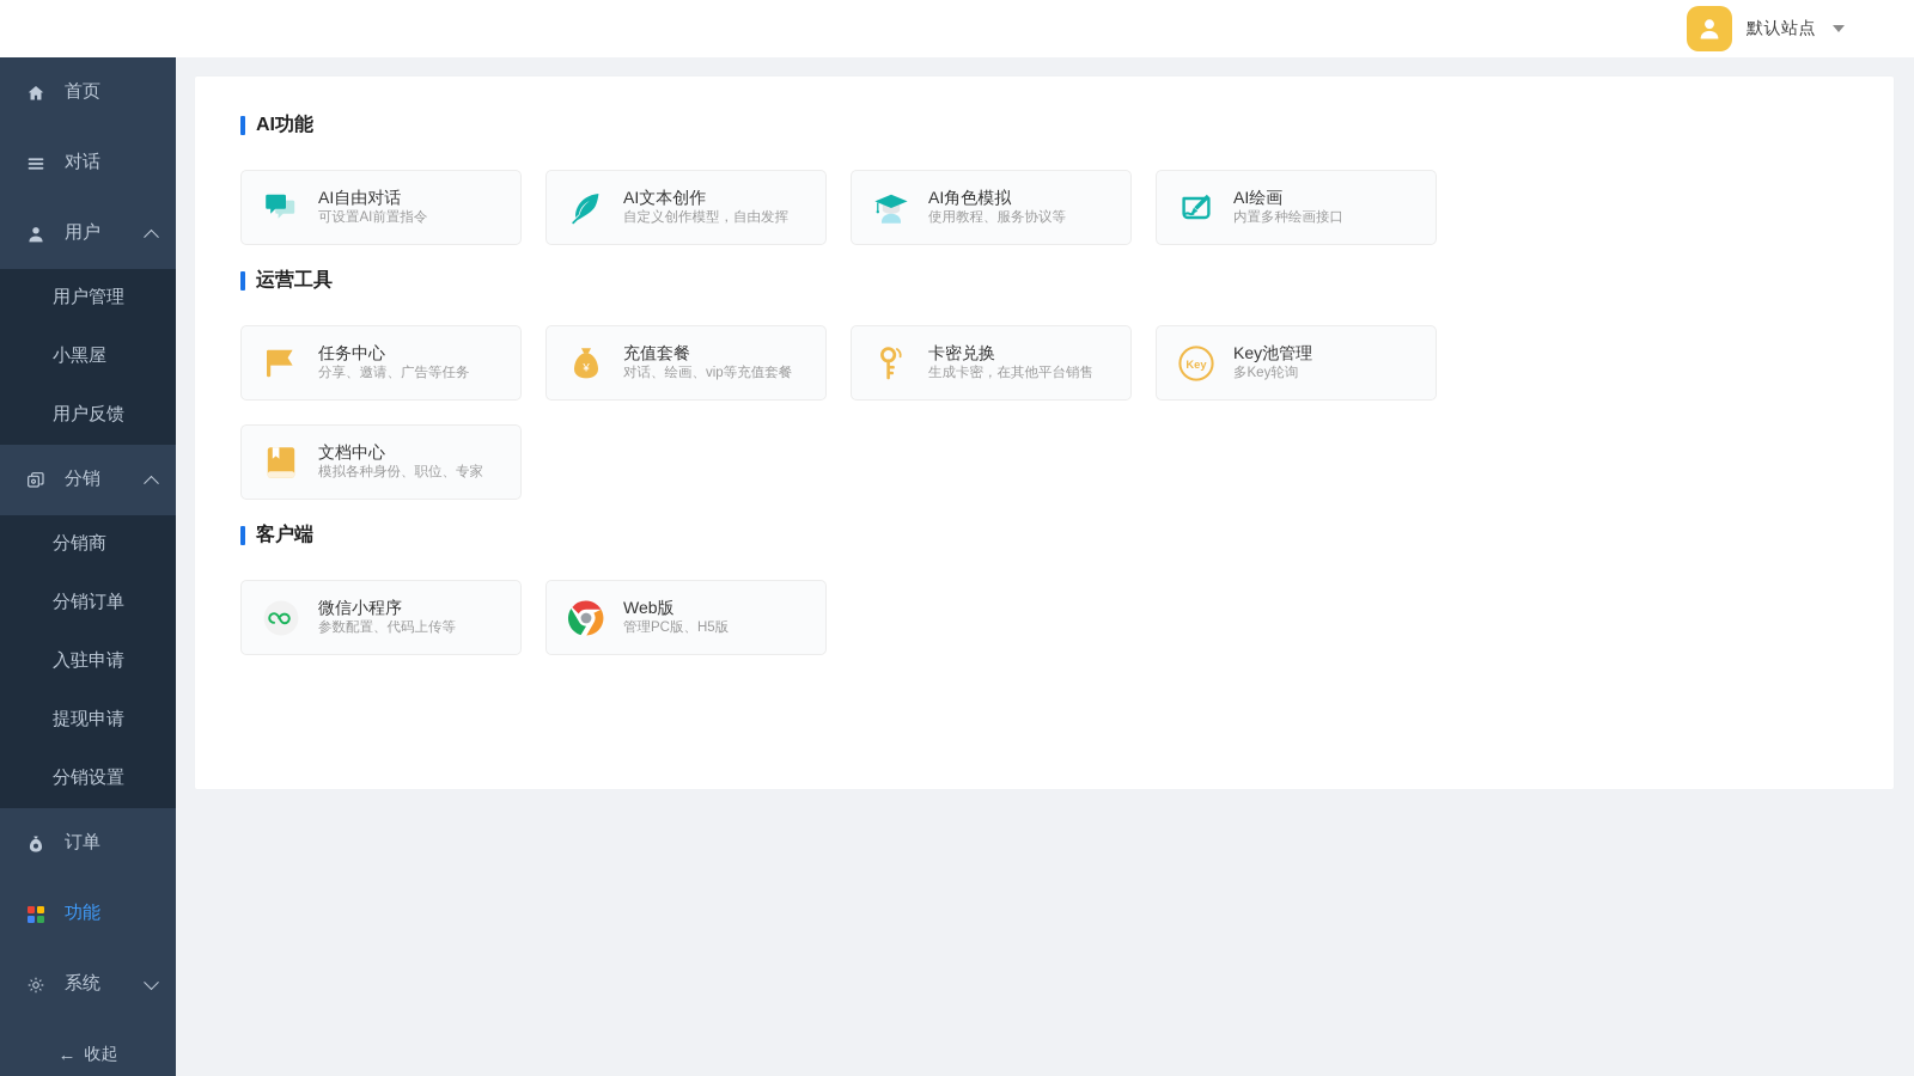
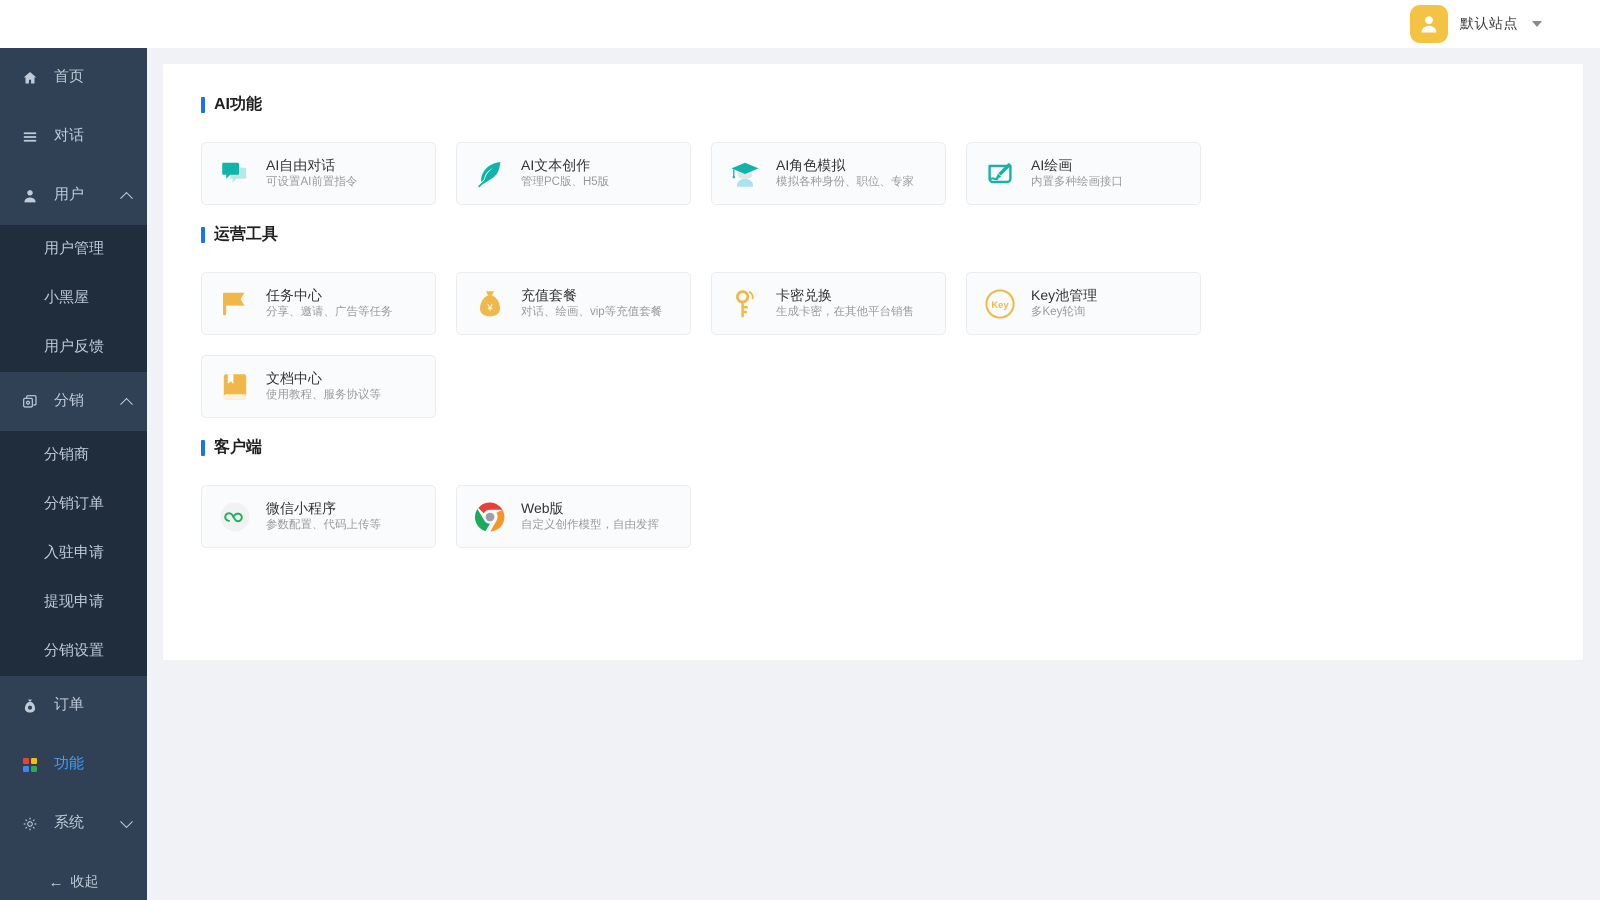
  默认站点
  首页
  对话
  用户
  用户管理
  小黑屋
  用户反馈
  分销
  分销商
  分销订单
  入驻申请
  提现申请
  分销设置
  订单
  功能
  系统
  ←
  收起
  AI功能
  AI自由对话
  可设置AI前置指令
  AI文本创作
- 自定义创作模型，自由发挥
+ 管理PC版、H5版
  AI角色模拟
- 使用教程、服务协议等
+ 模拟各种身份、职位、专家
  AI绘画
  内置多种绘画接口
  运营工具
  任务中心
  分享、邀请、广告等任务
  ¥
  充值套餐
  对话、绘画、vip等充值套餐
  卡密兑换
  生成卡密，在其他平台销售
  Key
  Key池管理
  多Key轮询
  文档中心
- 模拟各种身份、职位、专家
+ 使用教程、服务协议等
  客户端
  微信小程序
  参数配置、代码上传等
  Web版
- 管理PC版、H5版
+ 自定义创作模型，自由发挥
